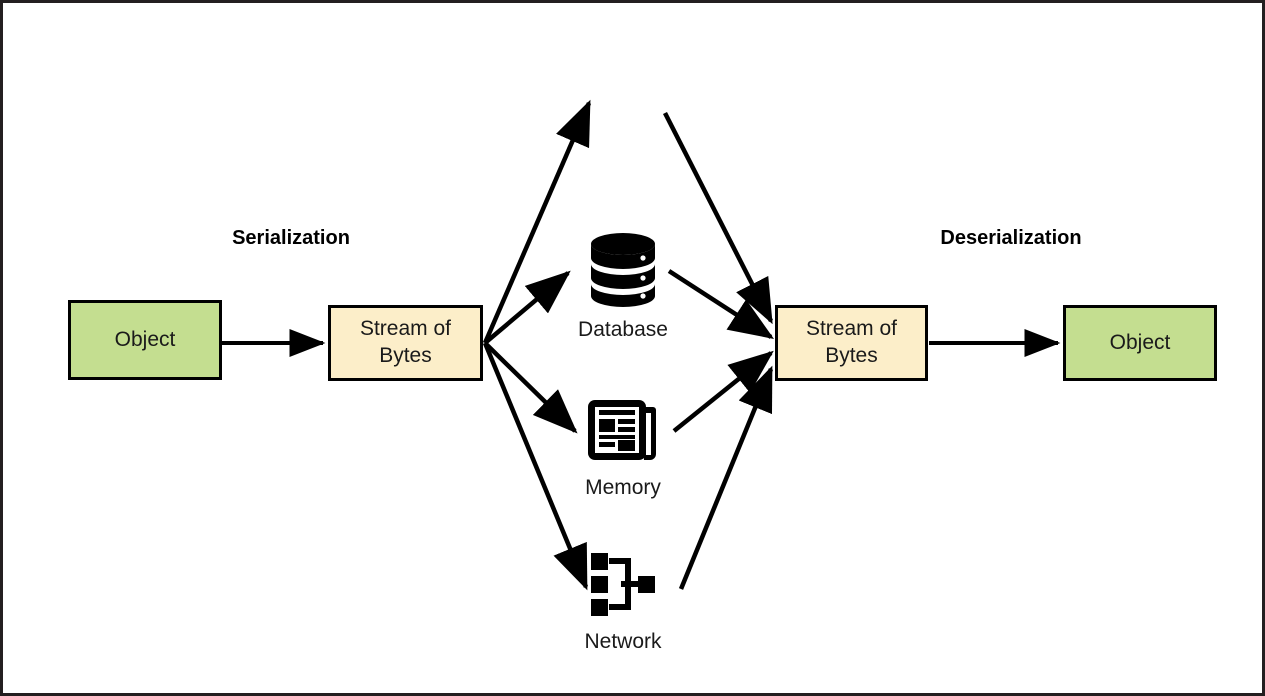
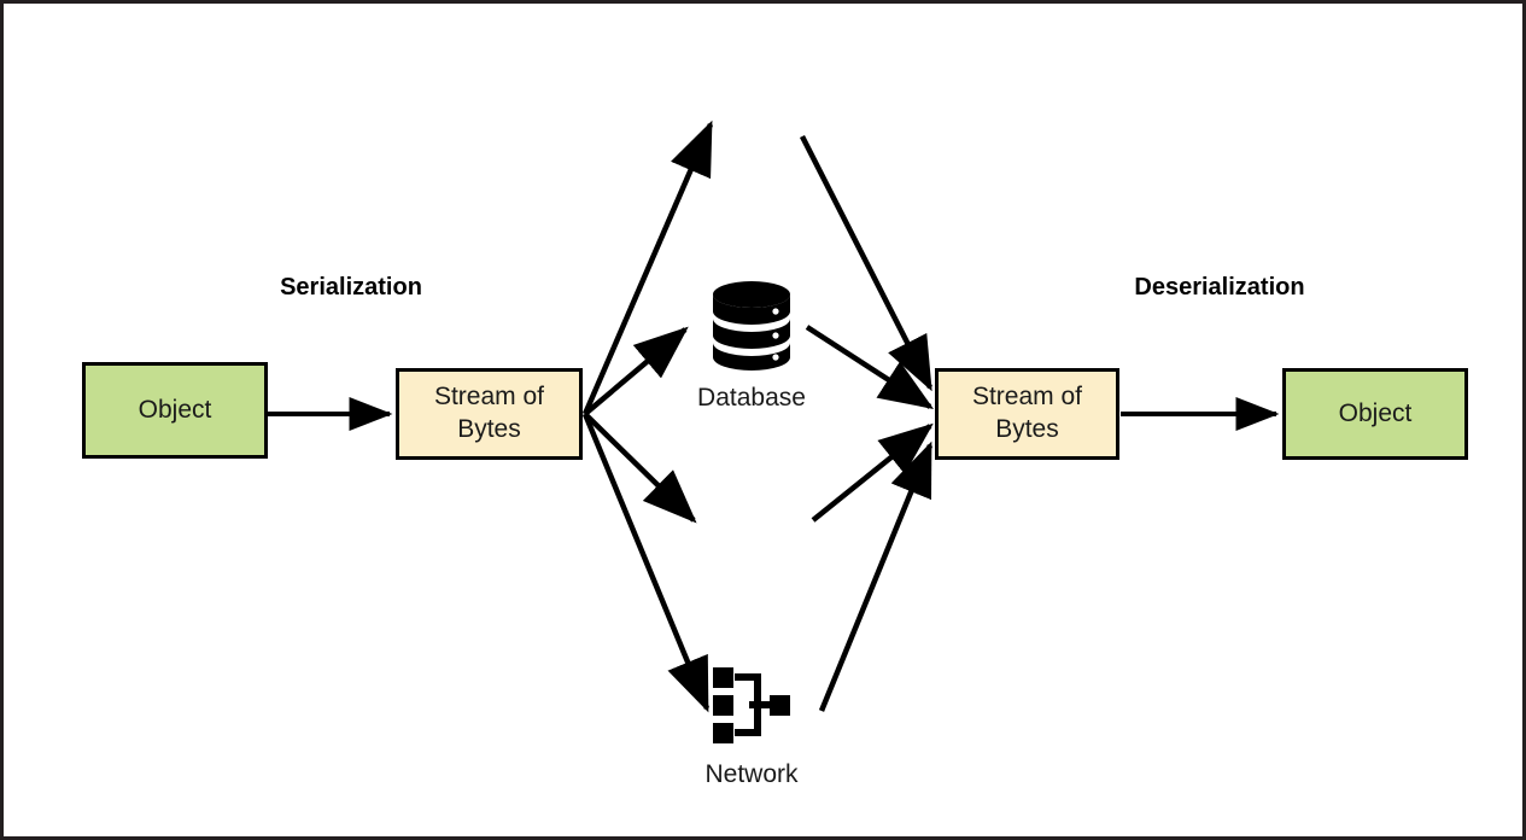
  Serialization
  Deserialization
  Object
  Stream of
  Bytes
  Stream of
  Bytes
  Object
  Database
- Memory
  Network
